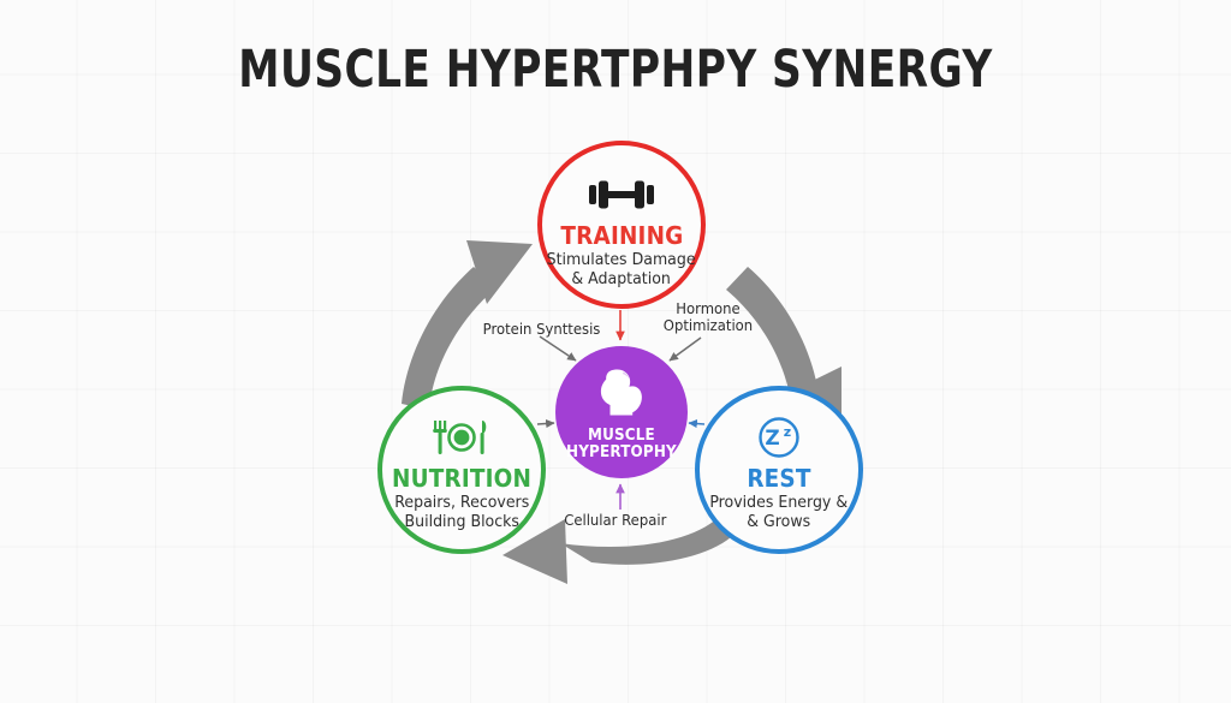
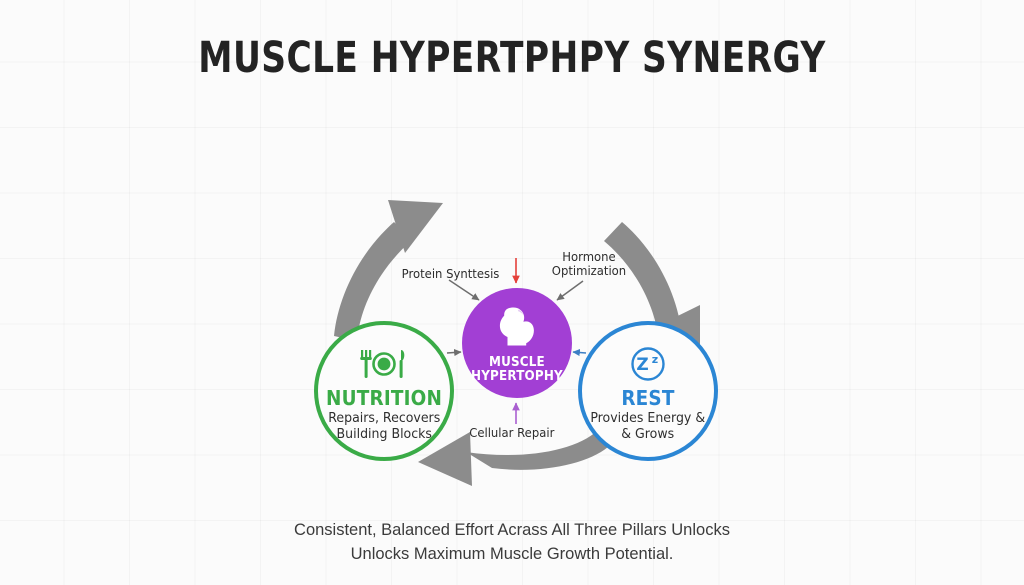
  MUSCLE HYPERTPHPY SYNERGY
- TRAINING
- Stimulates Damage
- & Adaptation
  NUTRITION
  Repairs, Recovers
  Building Blocks
  Z
  z
  REST
  Provides Energy &
  & Grows
  MUSCLE
  HYPERTOPHY
  Protein Synttesis
  Hormone
  Optimization
  Cellular Repair
+ Consistent, Balanced Effort Acrass All Three Pillars Unlocks
+ Unlocks Maximum Muscle Growth Potential.
